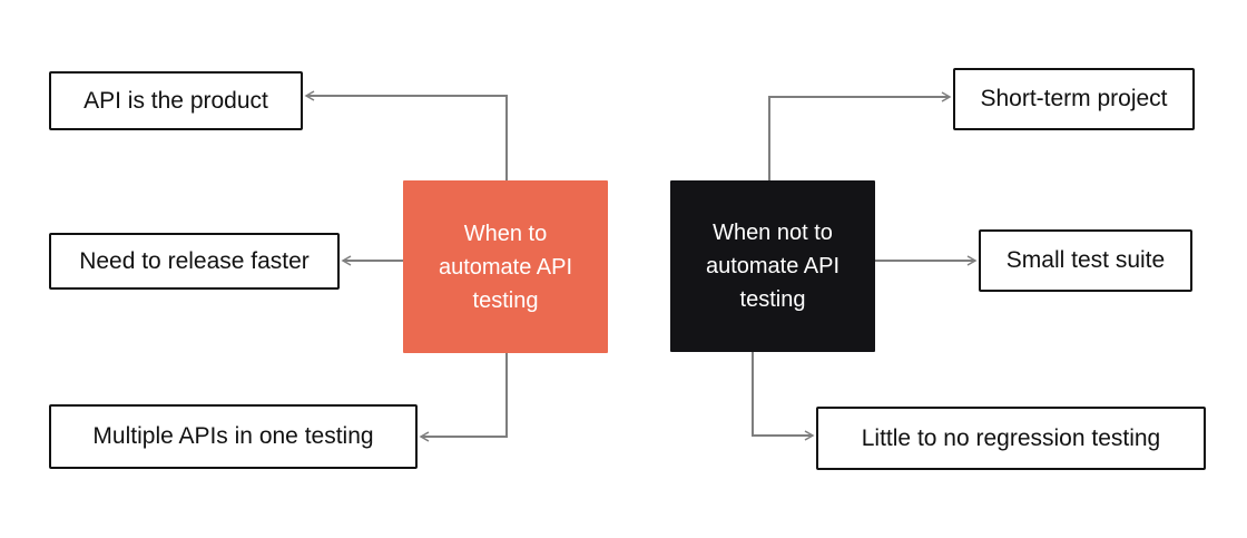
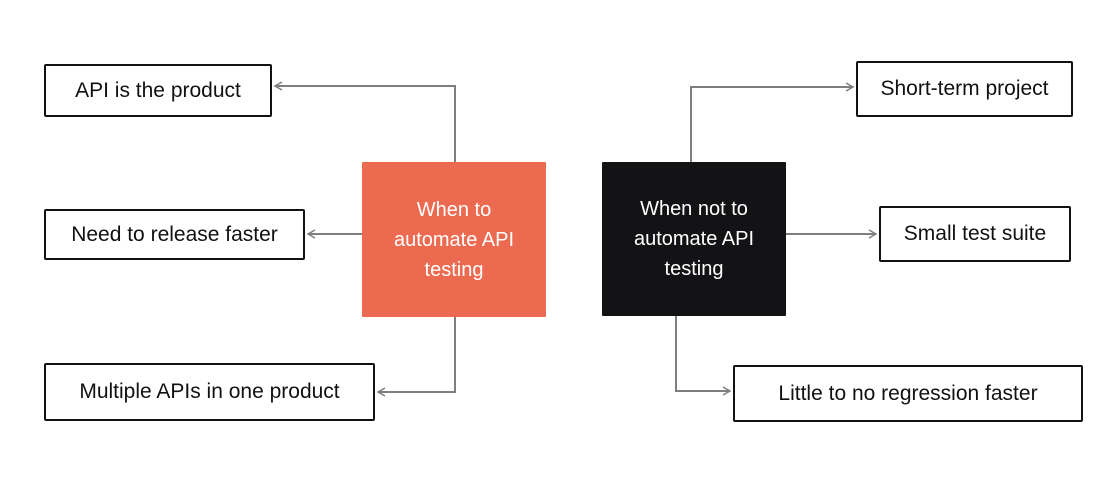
  API is the product
  Need to release faster
- Multiple APIs in one testing
+ Multiple APIs in one product
  When to
  automate API
  testing
  Short-term project
  Small test suite
- Little to no regression testing
+ Little to no regression faster
  When not to
  automate API
  testing
